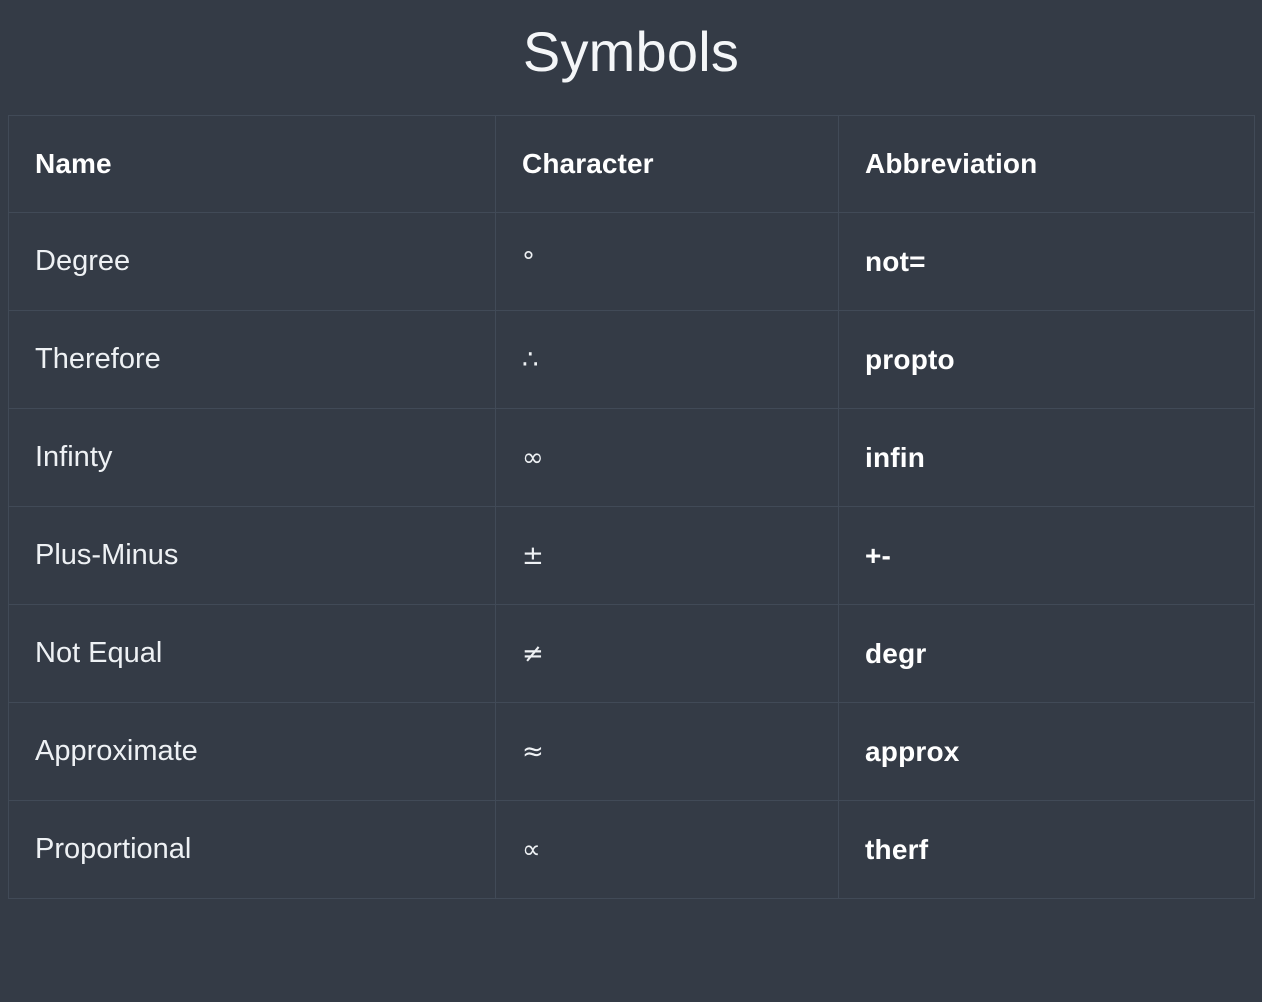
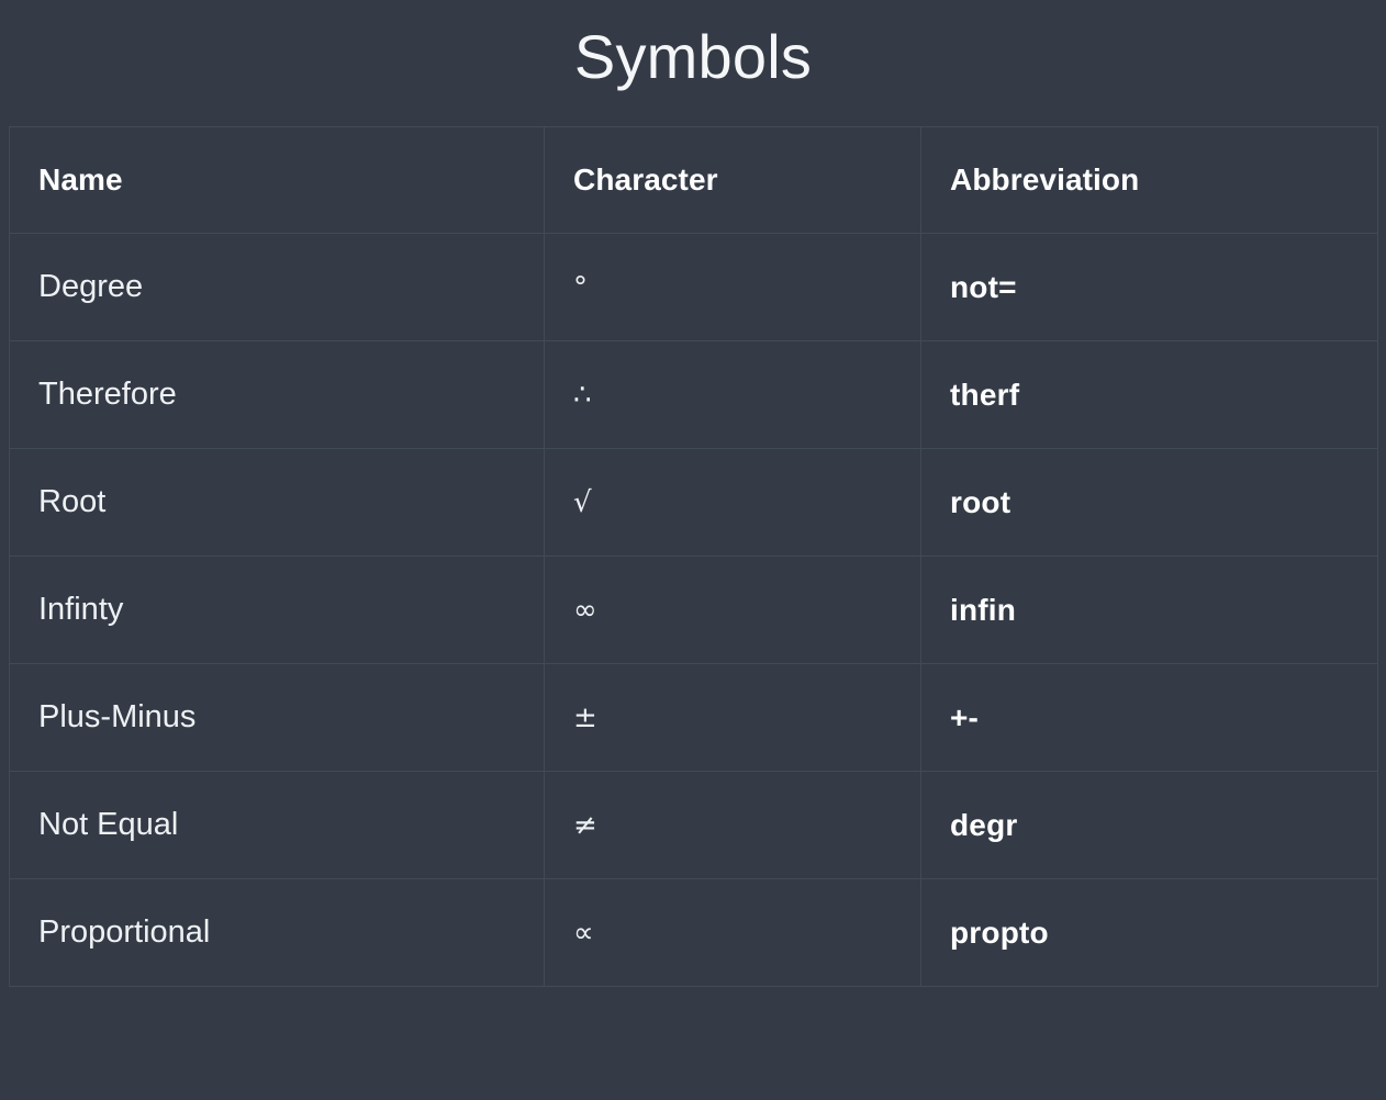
  Symbols
  Name	Character	Abbreviation
  Degree	°	not=
- Therefore	∴	propto
+ Therefore	∴	therf
+ Root	√	root
  Infinty	∞	infin
  Plus-Minus	±	+-
  Not Equal	≠	degr
- Approximate	≈	approx
- Proportional	∝	therf
+ Proportional	∝	propto
